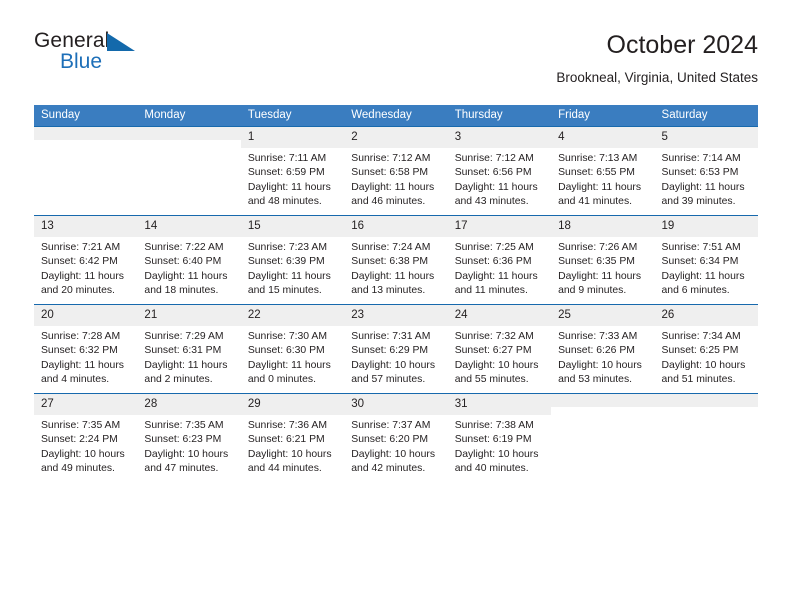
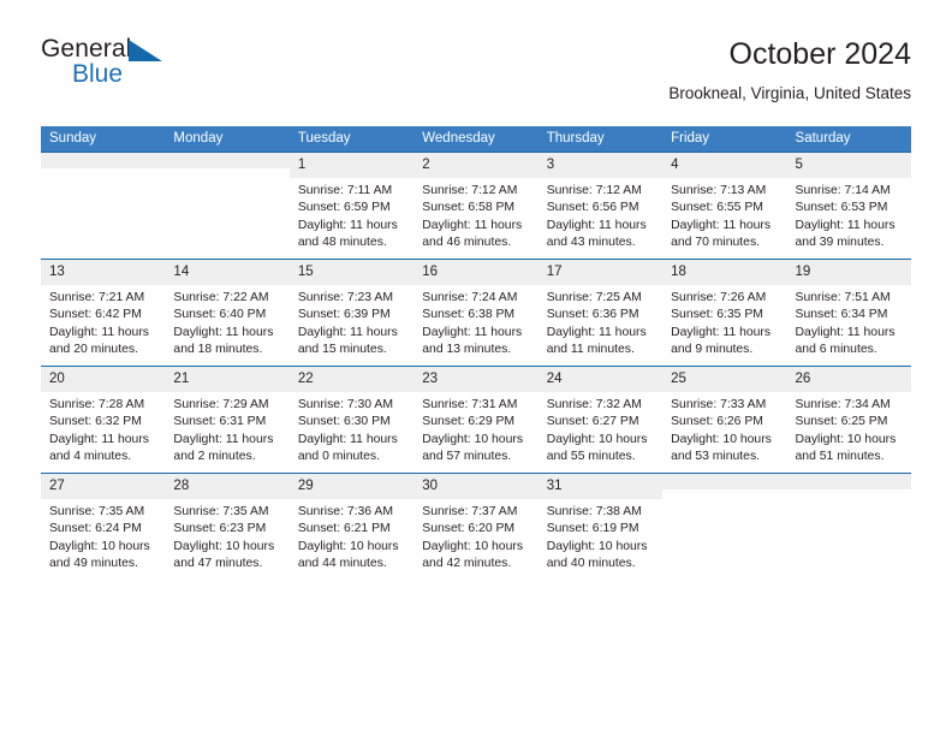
  General
  Blue
  October 2024
  Brookneal, Virginia, United States
  Sunday	Monday	Tuesday	Wednesday	Thursday	Friday	Saturday
- 		1Sunrise: 7:11 AMSunset: 6:59 PMDaylight: 11 hoursand 48 minutes.	2Sunrise: 7:12 AMSunset: 6:58 PMDaylight: 11 hoursand 46 minutes.	3Sunrise: 7:12 AMSunset: 6:56 PMDaylight: 11 hoursand 43 minutes.	4Sunrise: 7:13 AMSunset: 6:55 PMDaylight: 11 hoursand 41 minutes.	5Sunrise: 7:14 AMSunset: 6:53 PMDaylight: 11 hoursand 39 minutes.
+ 		1Sunrise: 7:11 AMSunset: 6:59 PMDaylight: 11 hoursand 48 minutes.	2Sunrise: 7:12 AMSunset: 6:58 PMDaylight: 11 hoursand 46 minutes.	3Sunrise: 7:12 AMSunset: 6:56 PMDaylight: 11 hoursand 43 minutes.	4Sunrise: 7:13 AMSunset: 6:55 PMDaylight: 11 hoursand 70 minutes.	5Sunrise: 7:14 AMSunset: 6:53 PMDaylight: 11 hoursand 39 minutes.
  13Sunrise: 7:21 AMSunset: 6:42 PMDaylight: 11 hoursand 20 minutes.	14Sunrise: 7:22 AMSunset: 6:40 PMDaylight: 11 hoursand 18 minutes.	15Sunrise: 7:23 AMSunset: 6:39 PMDaylight: 11 hoursand 15 minutes.	16Sunrise: 7:24 AMSunset: 6:38 PMDaylight: 11 hoursand 13 minutes.	17Sunrise: 7:25 AMSunset: 6:36 PMDaylight: 11 hoursand 11 minutes.	18Sunrise: 7:26 AMSunset: 6:35 PMDaylight: 11 hoursand 9 minutes.	19Sunrise: 7:51 AMSunset: 6:34 PMDaylight: 11 hoursand 6 minutes.
  20Sunrise: 7:28 AMSunset: 6:32 PMDaylight: 11 hoursand 4 minutes.	21Sunrise: 7:29 AMSunset: 6:31 PMDaylight: 11 hoursand 2 minutes.	22Sunrise: 7:30 AMSunset: 6:30 PMDaylight: 11 hoursand 0 minutes.	23Sunrise: 7:31 AMSunset: 6:29 PMDaylight: 10 hoursand 57 minutes.	24Sunrise: 7:32 AMSunset: 6:27 PMDaylight: 10 hoursand 55 minutes.	25Sunrise: 7:33 AMSunset: 6:26 PMDaylight: 10 hoursand 53 minutes.	26Sunrise: 7:34 AMSunset: 6:25 PMDaylight: 10 hoursand 51 minutes.
- 27Sunrise: 7:35 AMSunset: 2:24 PMDaylight: 10 hoursand 49 minutes.	28Sunrise: 7:35 AMSunset: 6:23 PMDaylight: 10 hoursand 47 minutes.	29Sunrise: 7:36 AMSunset: 6:21 PMDaylight: 10 hoursand 44 minutes.	30Sunrise: 7:37 AMSunset: 6:20 PMDaylight: 10 hoursand 42 minutes.	31Sunrise: 7:38 AMSunset: 6:19 PMDaylight: 10 hoursand 40 minutes.
+ 27Sunrise: 7:35 AMSunset: 6:24 PMDaylight: 10 hoursand 49 minutes.	28Sunrise: 7:35 AMSunset: 6:23 PMDaylight: 10 hoursand 47 minutes.	29Sunrise: 7:36 AMSunset: 6:21 PMDaylight: 10 hoursand 44 minutes.	30Sunrise: 7:37 AMSunset: 6:20 PMDaylight: 10 hoursand 42 minutes.	31Sunrise: 7:38 AMSunset: 6:19 PMDaylight: 10 hoursand 40 minutes.
